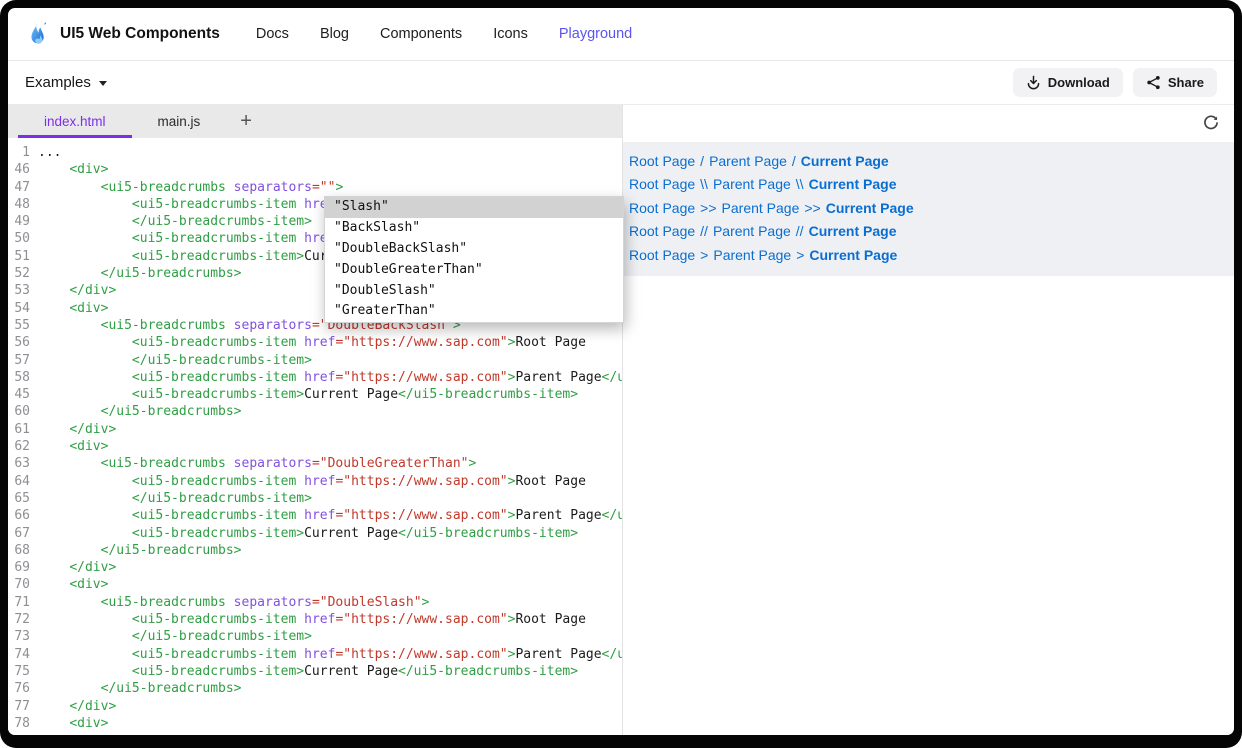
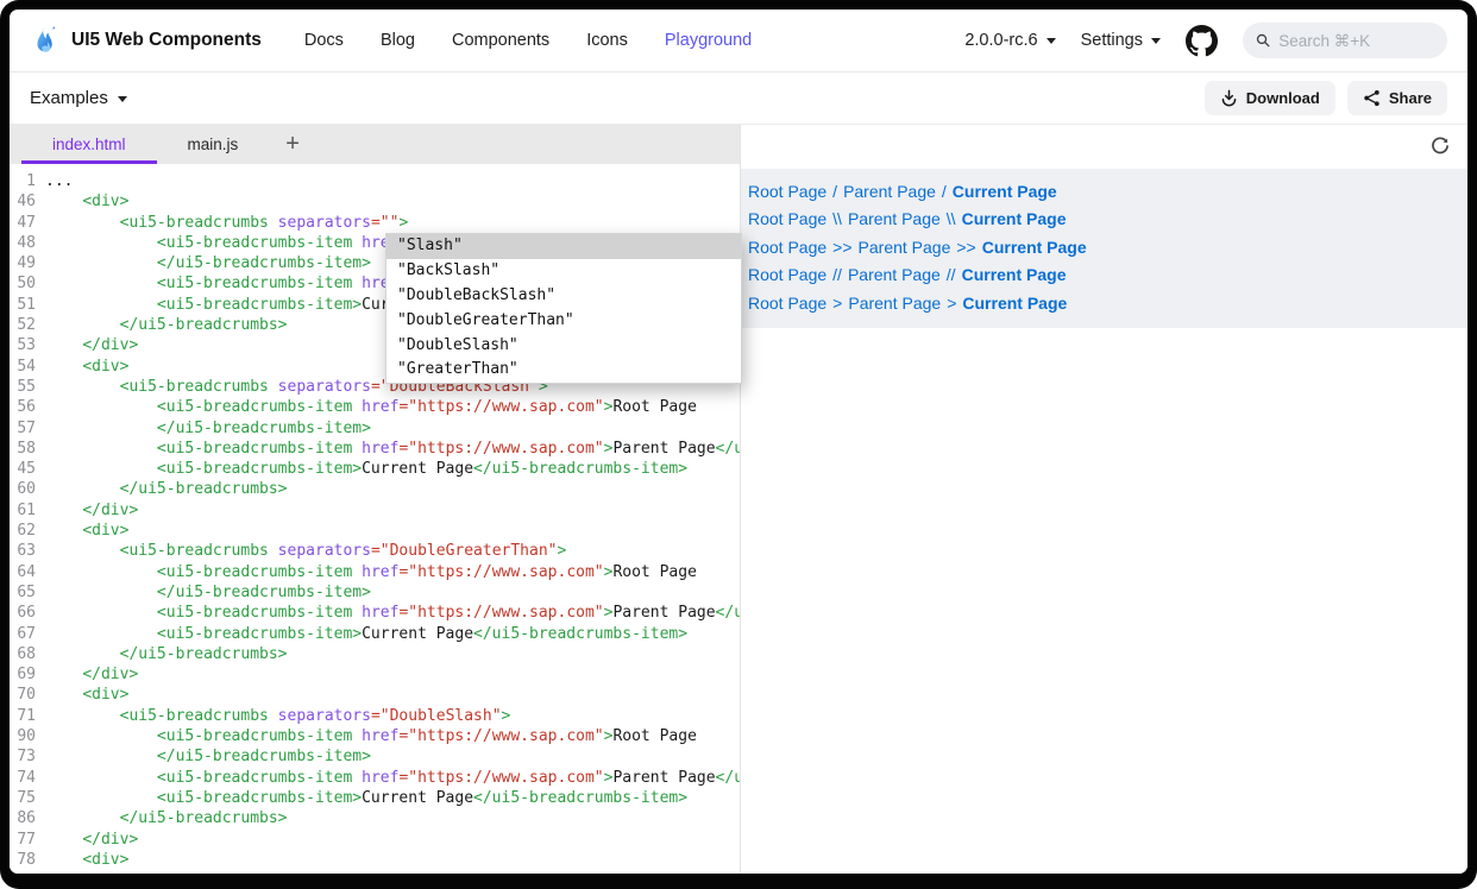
  UI5 Web Components
  Docs
  Blog
  Components
  Icons
  Playground
+ 2.0.0-rc.6
+ Settings
+ Search ⌘+K
  Examples
  Download
  Share
  index.html
  main.js
  +
  1
  ...
  46
  <div>
  47
  <ui5-breadcrumbs separators="">
  48
  49
  </ui5-breadcrumbs-item>
  50
  51
  52
  </ui5-breadcrumbs>
  53
  </div>
  54
  <div>
  55
  <ui5-breadcrumbs separators="DoubleBackSlash">
  56
  <ui5-breadcrumbs-item href="https://www.sap.com">Root Page
  57
  </ui5-breadcrumbs-item>
  58
  <ui5-breadcrumbs-item href="https://www.sap.com">Parent Page</u
  45
  <ui5-breadcrumbs-item>Current Page</ui5-breadcrumbs-item>
  60
  </ui5-breadcrumbs>
  61
  </div>
  62
  <div>
  63
  <ui5-breadcrumbs separators="DoubleGreaterThan">
  64
  <ui5-breadcrumbs-item href="https://www.sap.com">Root Page
  65
  </ui5-breadcrumbs-item>
  66
  <ui5-breadcrumbs-item href="https://www.sap.com">Parent Page</u
  67
  <ui5-breadcrumbs-item>Current Page</ui5-breadcrumbs-item>
  68
  </ui5-breadcrumbs>
  69
  </div>
  70
  <div>
  71
  <ui5-breadcrumbs separators="DoubleSlash">
- 72
+ 90
  <ui5-breadcrumbs-item href="https://www.sap.com">Root Page
  73
  </ui5-breadcrumbs-item>
  74
  <ui5-breadcrumbs-item href="https://www.sap.com">Parent Page</u
  75
  <ui5-breadcrumbs-item>Current Page</ui5-breadcrumbs-item>
- 76
+ 86
  </ui5-breadcrumbs>
  77
  </div>
  78
  <div>
  "Slash"
  "BackSlash"
  "DoubleBackSlash"
  "DoubleGreaterThan"
  "DoubleSlash"
  "GreaterThan"
  Root Page
  /
  Parent Page
  /
  Current Page
  Root Page
  \\
  Parent Page
  \\
  Current Page
  Root Page
  >>
  Parent Page
  >>
  Current Page
  Root Page
  //
  Parent Page
  //
  Current Page
  Root Page
  >
  Parent Page
  >
  Current Page
